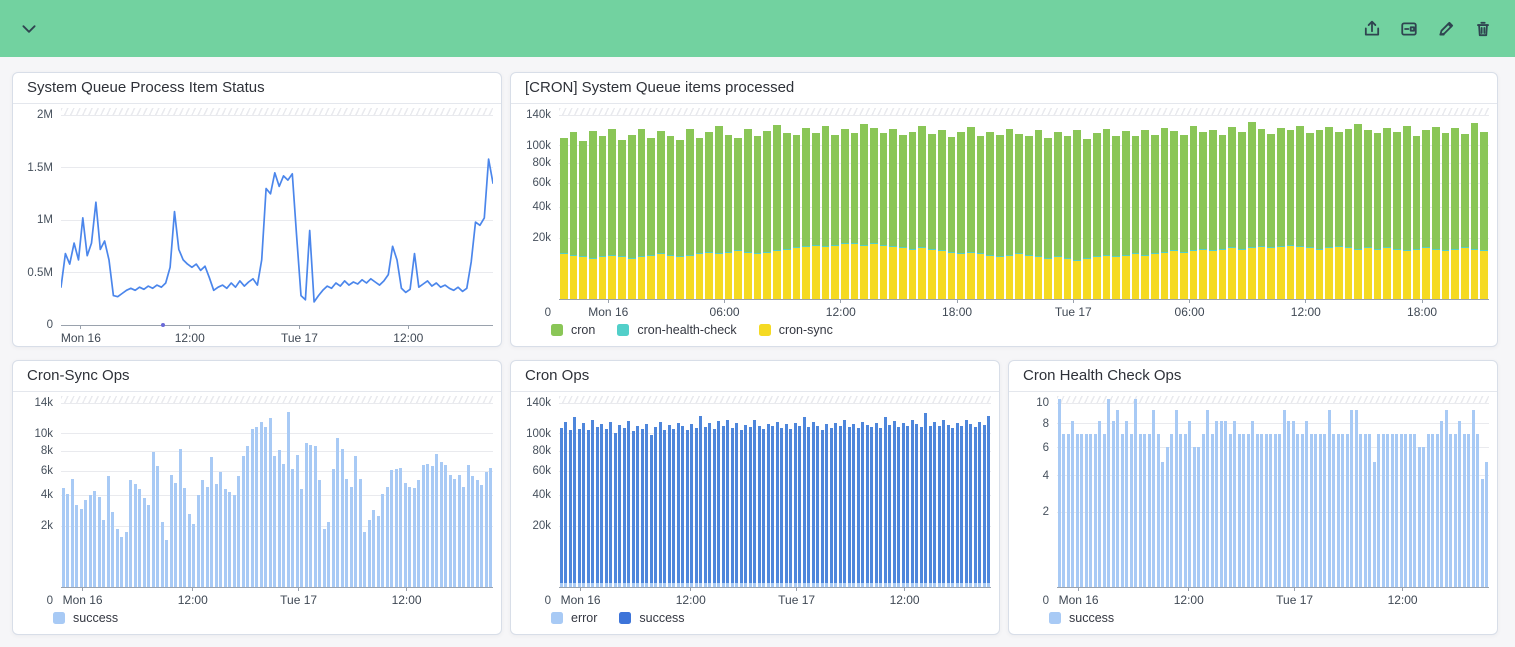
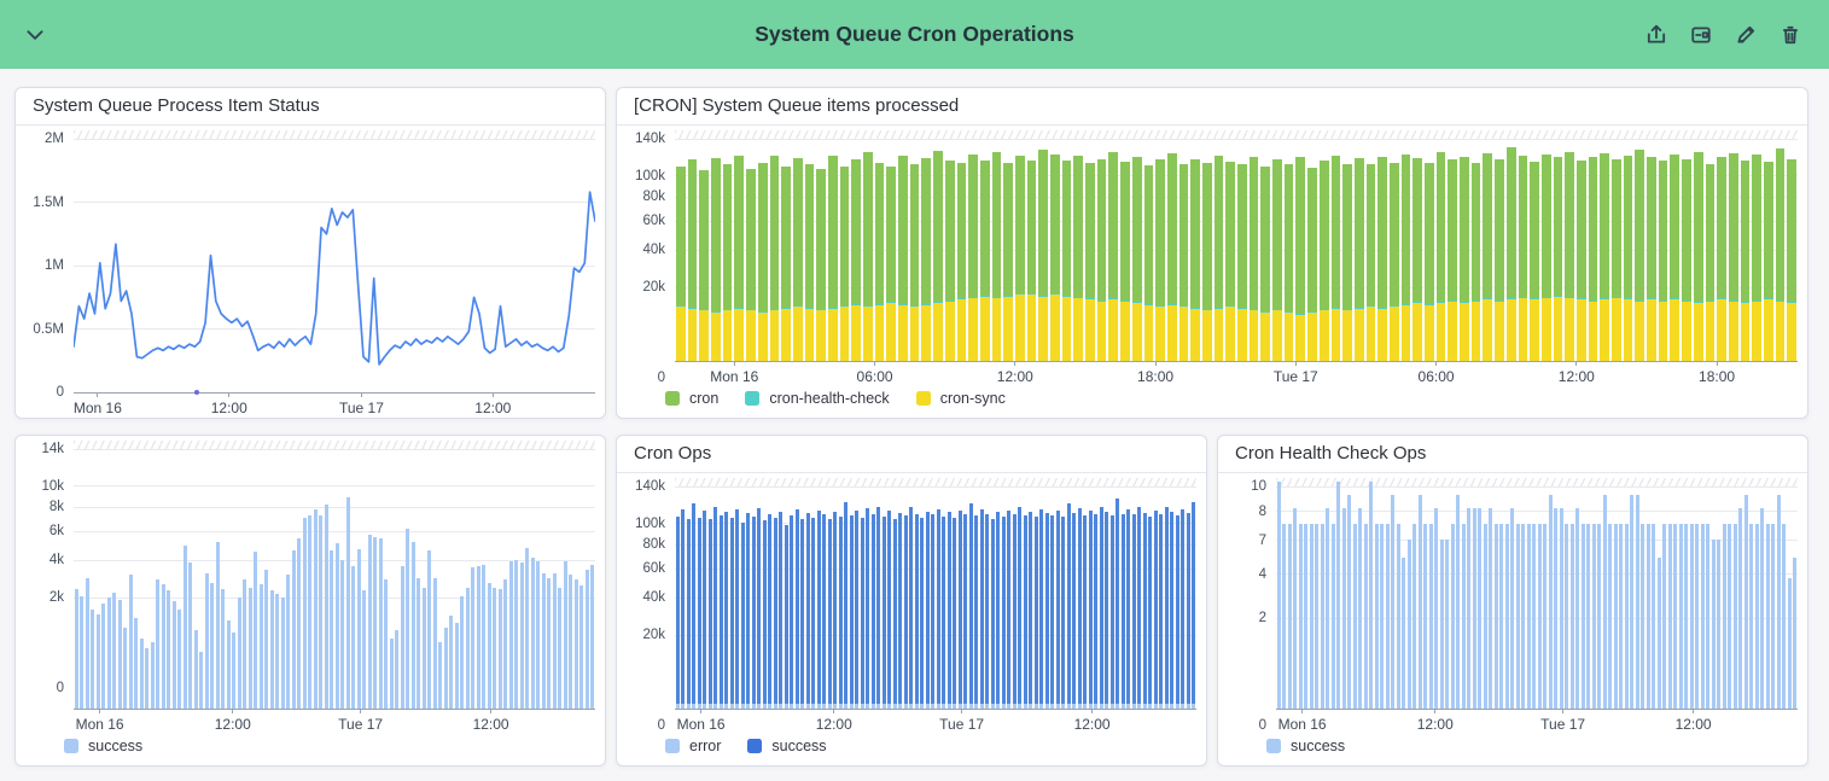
+ System Queue Cron Operations
  System Queue Process Item Status
  2M
  1.5M
  1M
  0.5M
  0
  Mon 16
  12:00
  Tue 17
  12:00
  [CRON] System Queue items processed
  140k
  100k
  80k
  60k
  40k
  20k
  0
  Mon 16
  06:00
  12:00
  18:00
  Tue 17
  06:00
  12:00
  18:00
  cron
  cron-health-check
  cron-sync
- Cron-Sync Ops
  14k
  10k
  8k
  6k
  4k
  2k
  0
  Mon 16
  12:00
  Tue 17
  12:00
  success
  Cron Ops
  140k
  100k
  80k
  60k
  40k
  20k
  0
  Mon 16
  12:00
  Tue 17
  12:00
  error
  success
  Cron Health Check Ops
  10
  8
- 6
+ 7
  4
  2
  0
  Mon 16
  12:00
  Tue 17
  12:00
  success
